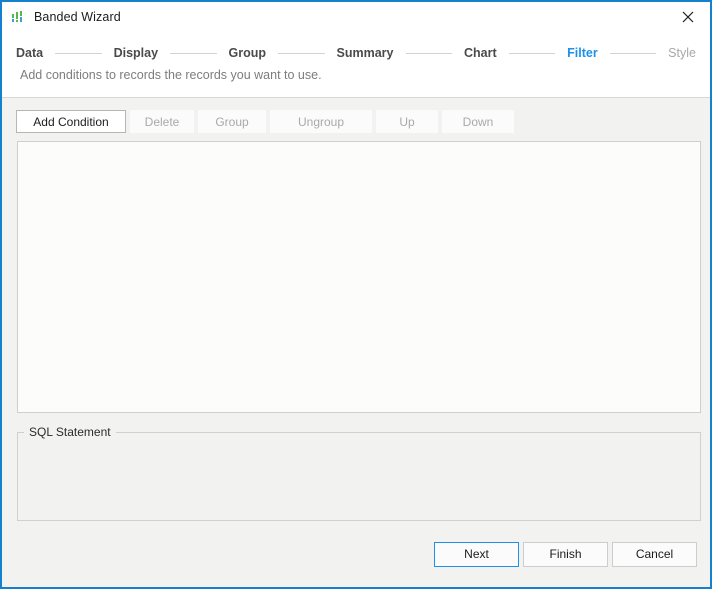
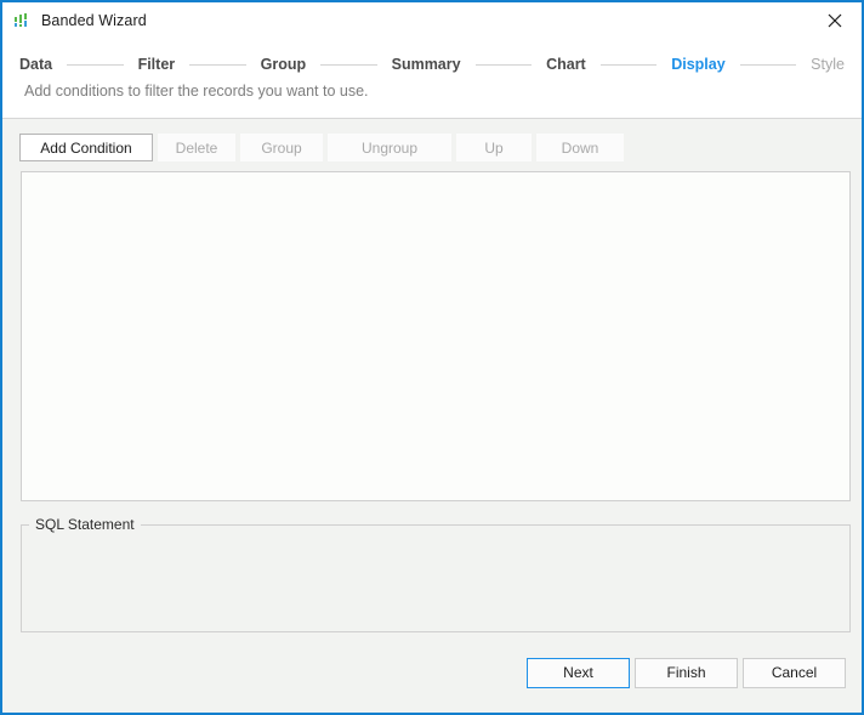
  Banded Wizard
  Data
- Display
+ Filter
  Group
  Summary
  Chart
- Filter
+ Display
  Style
- Add conditions to records the records you want to use.
+ Add conditions to filter the records you want to use.
  Add Condition
  Delete
  Group
  Ungroup
  Up
  Down
  SQL Statement
  Next
  Finish
  Cancel
